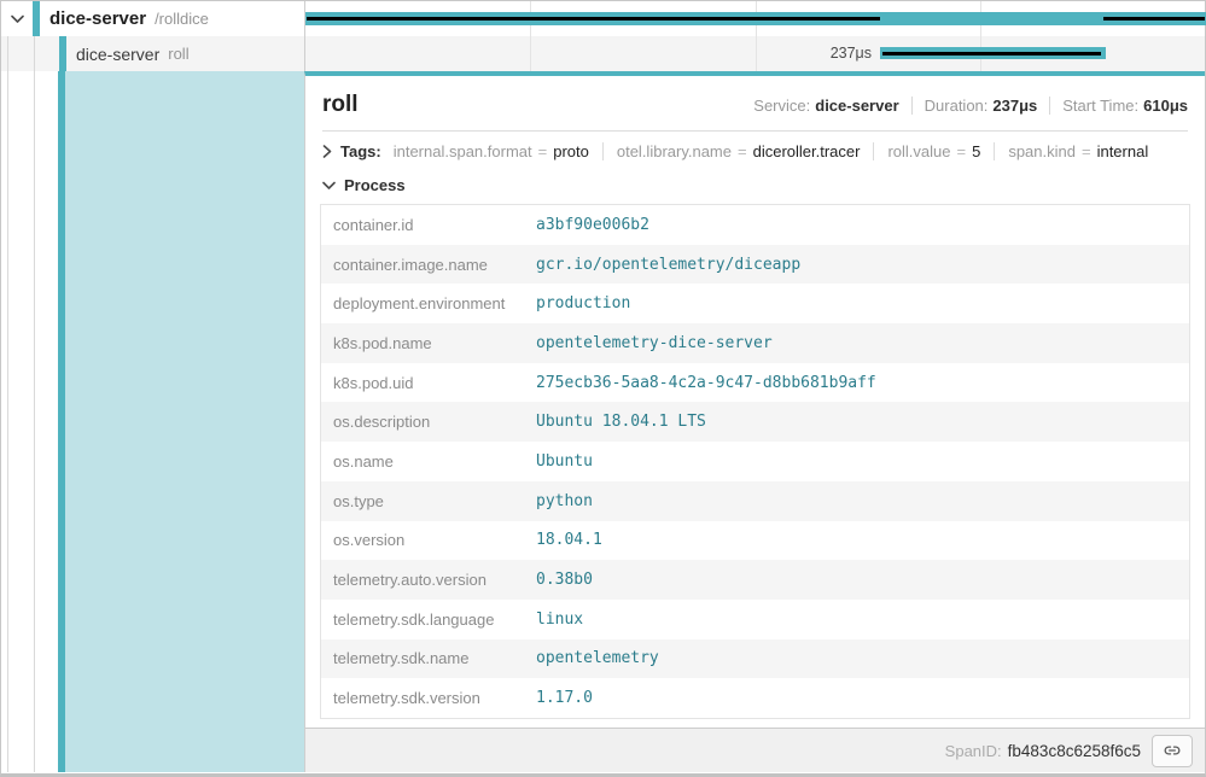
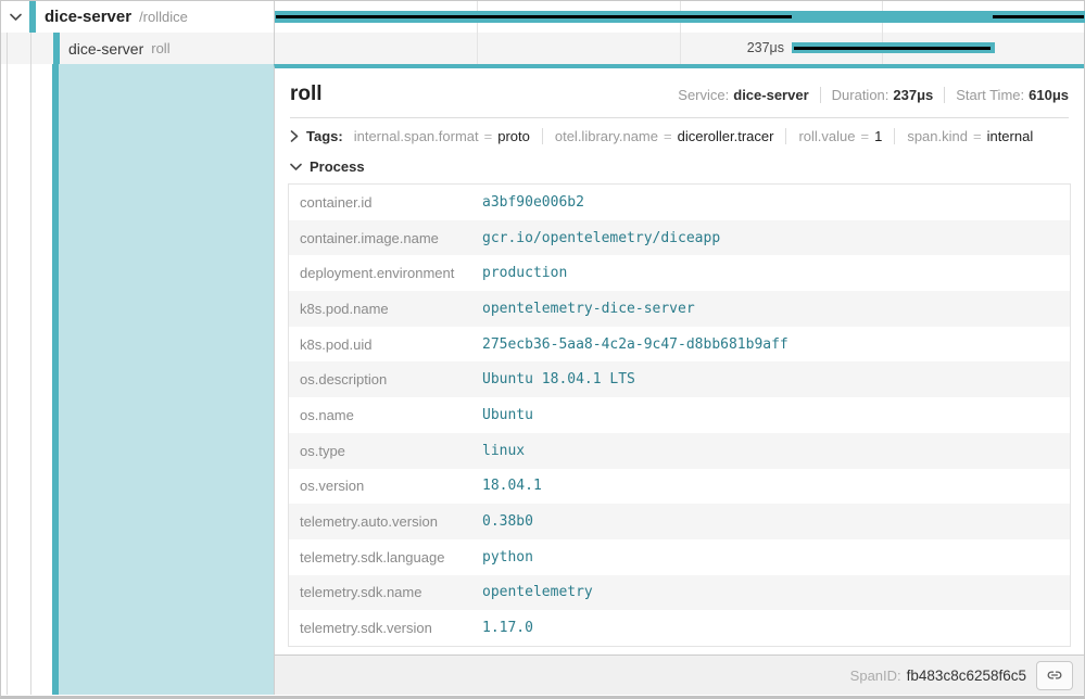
  dice-server
  /rolldice
  dice-server
  roll
  237μs
  roll
  Service:
  dice-server
  Duration:
  237μs
  Start Time:
  610μs
  Tags:
  internal.span.format
  =
  proto
  otel.library.name
  =
  diceroller.tracer
  roll.value
  =
- 5
+ 1
  span.kind
  =
  internal
  Process
  container.id
  a3bf90e006b2
  container.image.name
  gcr.io/opentelemetry/diceapp
  deployment.environment
  production
  k8s.pod.name
  opentelemetry-dice-server
  k8s.pod.uid
  275ecb36-5aa8-4c2a-9c47-d8bb681b9aff
  os.description
  Ubuntu 18.04.1 LTS
  os.name
  Ubuntu
  os.type
- python
+ linux
  os.version
  18.04.1
  telemetry.auto.version
  0.38b0
  telemetry.sdk.language
- linux
+ python
  telemetry.sdk.name
  opentelemetry
  telemetry.sdk.version
  1.17.0
  SpanID:
  fb483c8c6258f6c5
